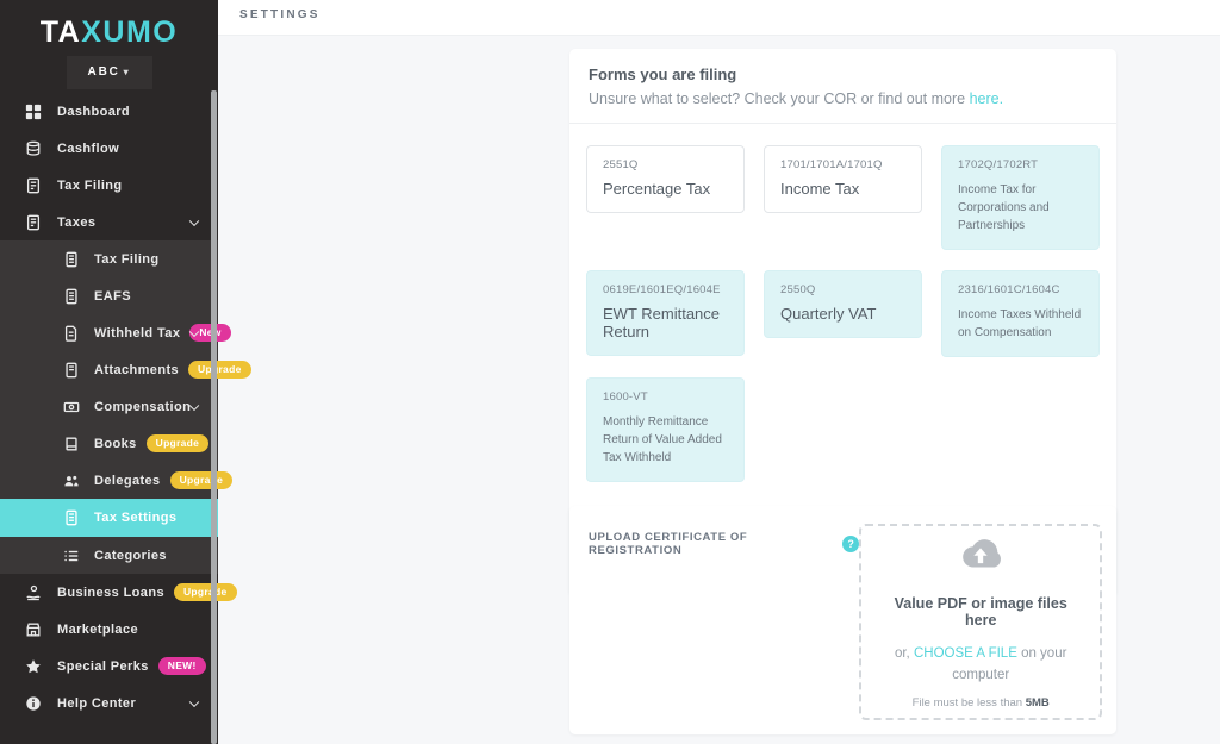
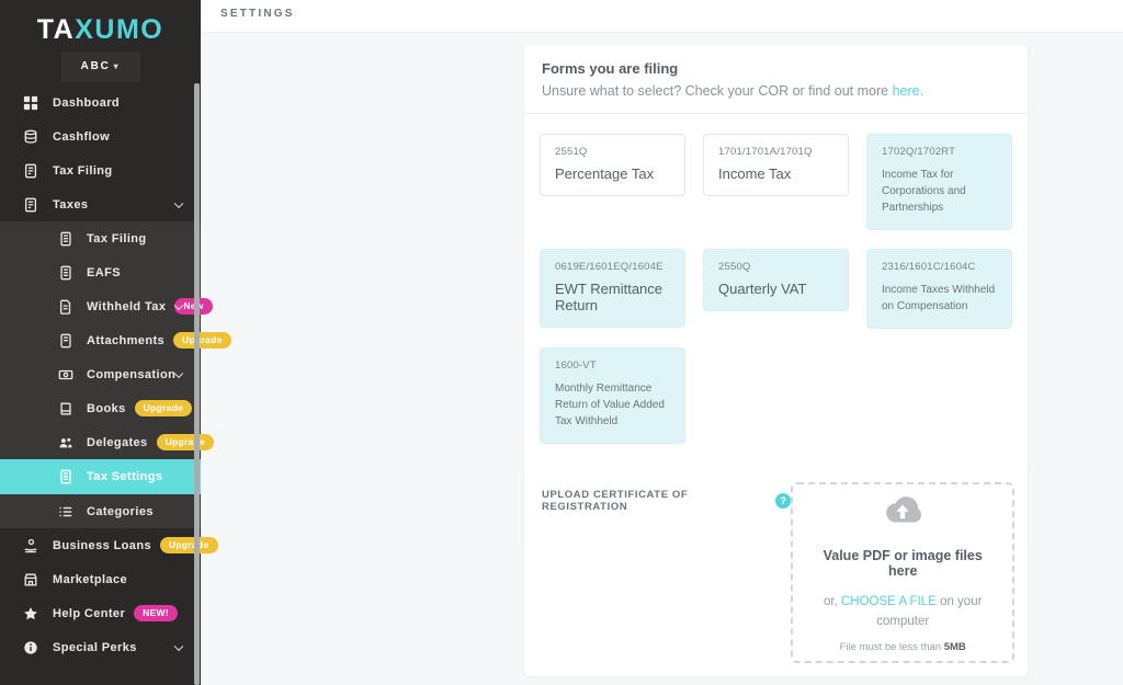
  TAXUMO
  ABC ▾
  Dashboard
  Cashflow
  Tax Filing
  Taxes
  Tax Filing
  EAFS
  Withheld Tax
  Attachments
  Uprade
  Compensation
  Books
  Upgrade
  Delegates
  Upgrae
  Tax Settings
  Categories
  Business Loans
  Upgrde
  Marketplace
- Special Perks
+ Help Center
  NEW!
- Help Center
+ Special Perks
  SETTINGS
  Forms you are filing
  Unsure what to select? Check your COR or find out more here.
  2551Q
  Percentage Tax
  1701/1701A/1701Q
  Income Tax
  1702Q/1702RT
  Income Tax for Corporations and Partnerships
  0619E/1601EQ/1604E
  EWT Remittance Return
  2550Q
  Quarterly VAT
  2316/1601C/1604C
  Income Taxes Withheld on Compensation
  1600-VT
  Monthly Remittance Return of Value Added Tax Withheld
  UPLOAD CERTIFICATE OF REGISTRATION
  ?
  Value PDF or image files here
  or, CHOOSE A FILE on your computer
  File must be less than 5MB
